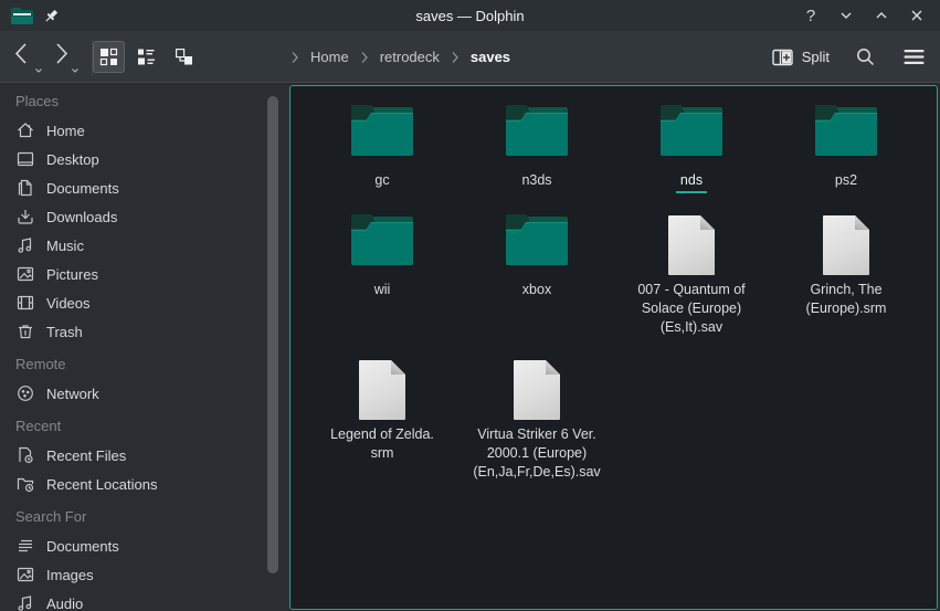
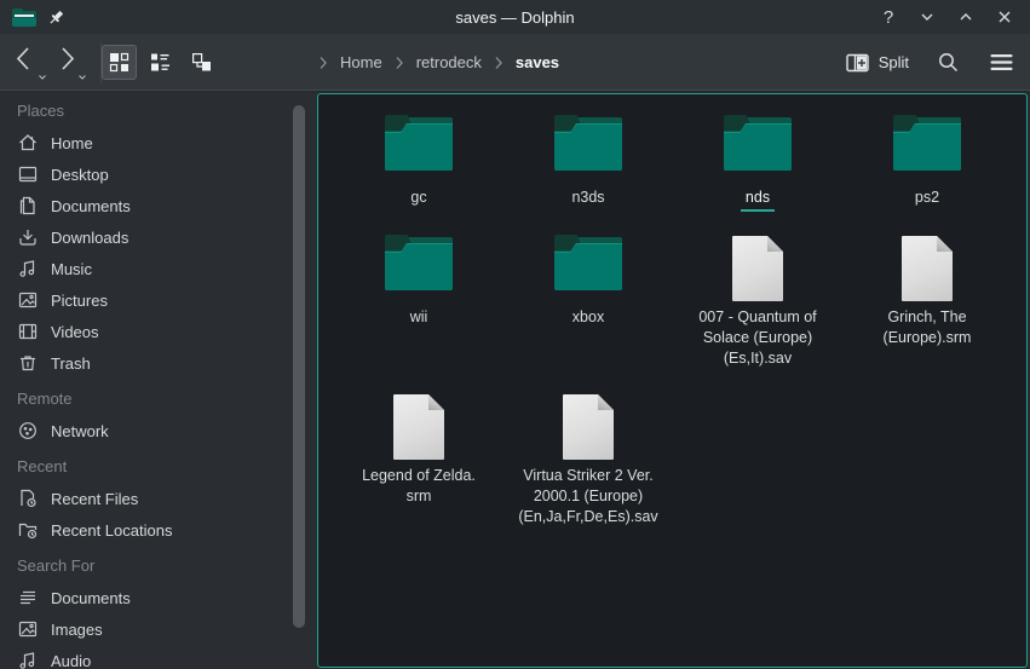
  saves — Dolphin
  ?
  Home
  retrodeck
  saves
  Split
  Places
  Home
  Desktop
  Documents
  Downloads
  Music
  Pictures
  Videos
  Trash
  Remote
  Network
  Recent
  Recent Files
  Recent Locations
  Search For
  Documents
  Images
  Audio
  gc
  n3ds
  nds
  ps2
  wii
  xbox
  007 - Quantum of
  Solace (Europe)
  (Es,It).sav
  Grinch, The
  (Europe).srm
  Legend of Zelda.
  srm
- Virtua Striker 6 Ver.
+ Virtua Striker 2 Ver.
  2000.1 (Europe)
  (En,Ja,Fr,De,Es).sav
